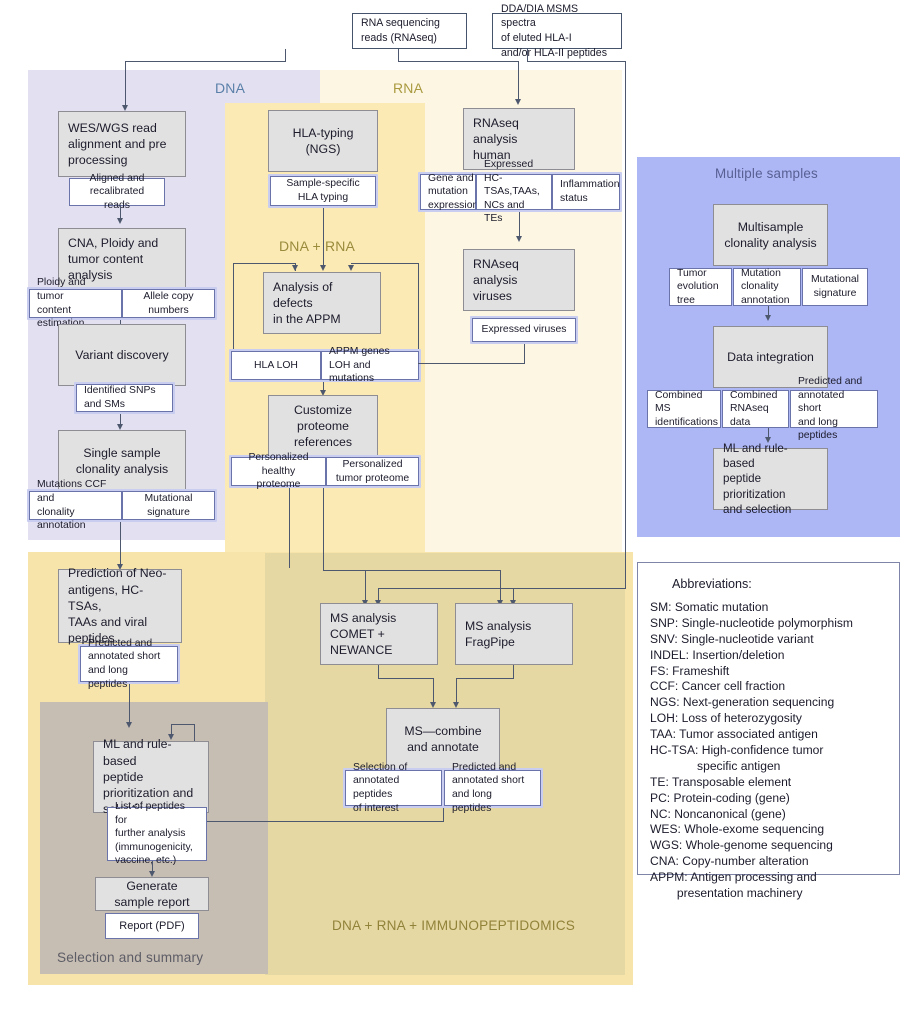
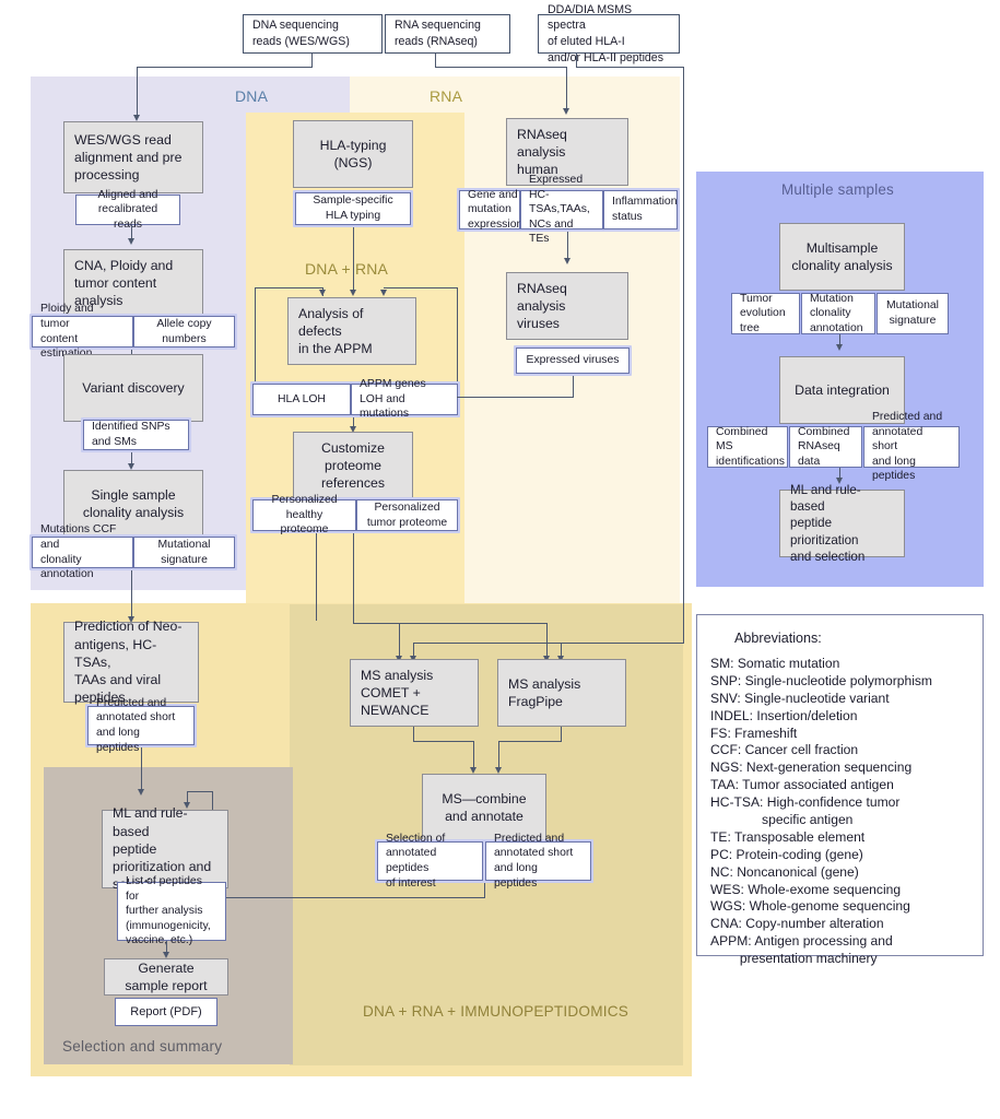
  DNA
  RNA
  DNA + RNA
  DNA + RNA + IMMUNOPEPTIDOMICS
  Selection and summary
  Multiple samples
+ DNA sequencing
+ reads (WES/WGS)
  RNA sequencing
  reads (RNAseq)
  DDA/DIA MSMS spectra
  of eluted HLA-I
  and/or HLA-II peptides
  WES/WGS read
  alignment and pre
  processing
  Aligned and
  recalibrated reads
  CNA, Ploidy and
  tumor content
  analysis
  Ploidy and tumor
  Allele copy
  numbers
  Variant discovery
  Identified SNPs
  and SMs
  Single sample
  clonality analysis
  Mutations CCF and
  clonality annotation
  Mutational
  signature
  HLA-typing
  (NGS)
  Sample-specific
  HLA typing
  Analysis of defects
  in the APPM
  HLA LOH
  APPM genes
  LOH and mutations
  Customize
  proteome
  references
  Personalized
  healthy proteome
  Personalized
  tumor proteome
  RNAseq analysis
  human
  Gene and
  mutation
  expressio
  Expressed
  HC-TSAs,TAAs,
  NCs and TEs
  Inflammation
  status
  RNAseq analysis
  viruses
  Expressed viruses
  Prediction of Neo-
  antigens, HC-TSAs,
  TAAs and viral
  peptides
  Predicted and
  annotated short
  and long peptides
  MS analysis
  COMET + NEWANCE
  MS analysis
  FragPipe
  MS—combine
  and annotate
  Selection of
  annotated peptides
  of interest
  Predicted and
  annotated short
  and long peptides
  ML and rule-based
  peptide
  prioritization and
  List of peptides for
  further analysis
  (immunogenicity,
  vaccine, etc.)
  Generate
  sample report
  Report (PDF)
  Multisample
  clonality analysis
  Tumor
  evolution
  tree
  Mutation
  clonality
  annotation
  Mutational
  signature
  Data integration
  Combined MS
  identifications
  Combined
  RNAseq data
  Predicted and
  annotated short
  and long peptides
  ML and rule-based
  peptide prioritization
  and selection
  Abbreviations:
  SM: Somatic mutation
  SNP: Single-nucleotide polymorphism
  SNV: Single-nucleotide variant
  INDEL: Insertion/deletion
  FS: Frameshift
  CCF: Cancer cell fraction
  NGS: Next-generation sequencing
- LOH: Loss of heterozygosity
  TAA: Tumor associated antigen
  HC-TSA: High-confidence tumor
  specific antigen
  TE: Transposable element
  PC: Protein-coding (gene)
  NC: Noncanonical (gene)
  WES: Whole-exome sequencing
  WGS: Whole-genome sequencing
  CNA: Copy-number alteration
  APPM: Antigen processing and
  presentation machinery
